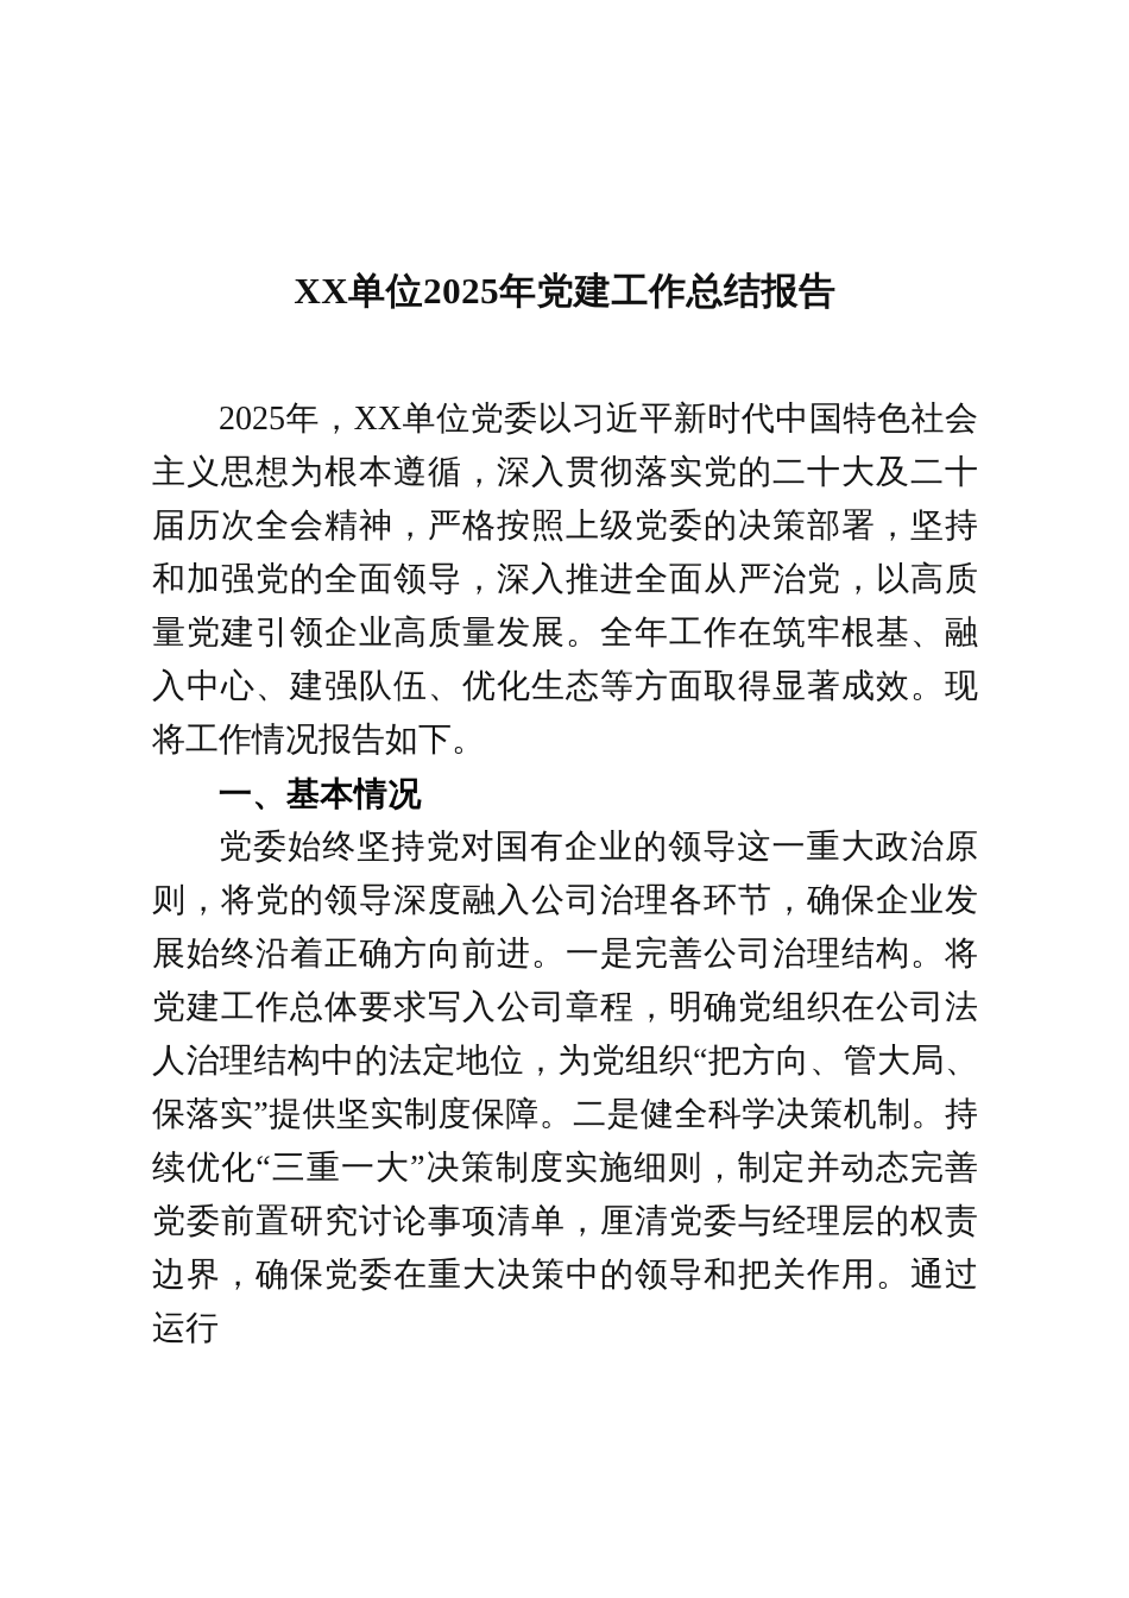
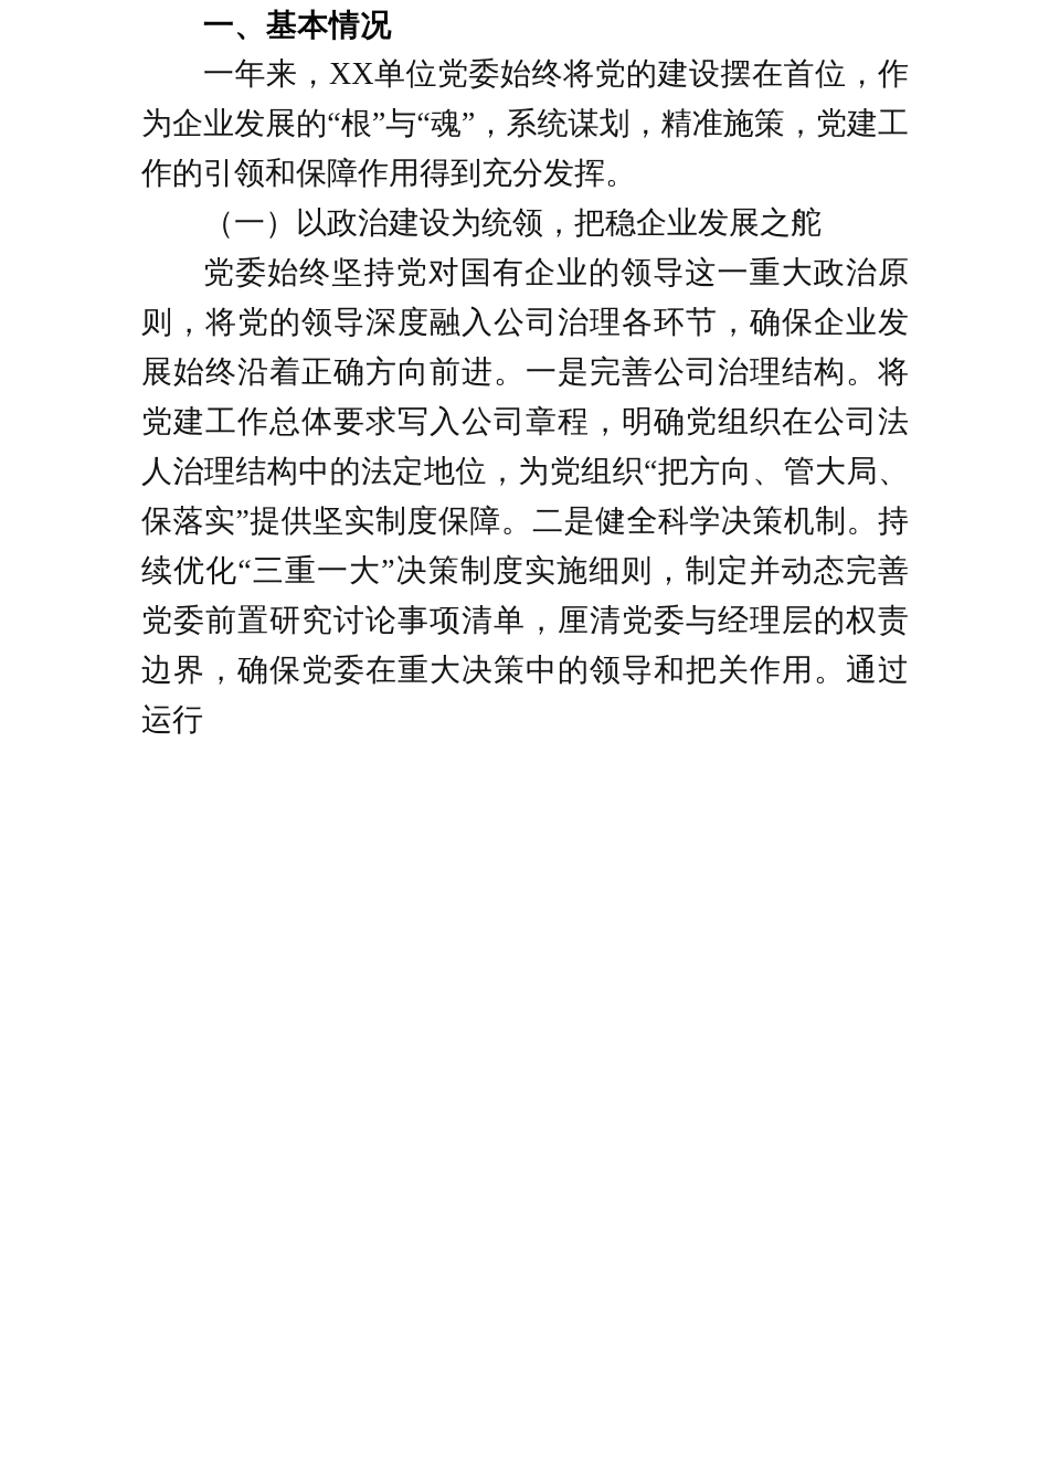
- XX单位2025年党建工作总结报告
- 2025年，XX单位党委以习近平新时代中国特色社会主义思想为根本遵循，深入贯彻落实党的二十大及二十届历次全会精神，严格按照上级党委的决策部署，坚持和加强党的全面领导，深入推进全面从严治党，以高质量党建引领企业高质量发展。全年工作在筑牢根基、融入中心、建强队伍、优化生态等方面取得显著成效。现将工作情况报告如下。
  一、基本情况
+ 一年来，XX单位党委始终将党的建设摆在首位，作为企业发展的“根”与“魂”，系统谋划，精准施策，党建工作的引领和保障作用得到充分发挥。
+ （一）以政治建设为统领，把稳企业发展之舵
  党委始终坚持党对国有企业的领导这一重大政治原则，将党的领导深度融入公司治理各环节，确保企业发展始终沿着正确方向前进。一是完善公司治理结构。将党建工作总体要求写入公司章程，明确党组织在公司法人治理结构中的法定地位，为党组织“把方向、管大局、保落实”提供坚实制度保障。二是健全科学决策机制。持续优化“三重一大”决策制度实施细则，制定并动态完善党委前置研究讨论事项清单，厘清党委与经理层的权责边界，确保党委在重大决策中的领导和把关作用。通过运行
